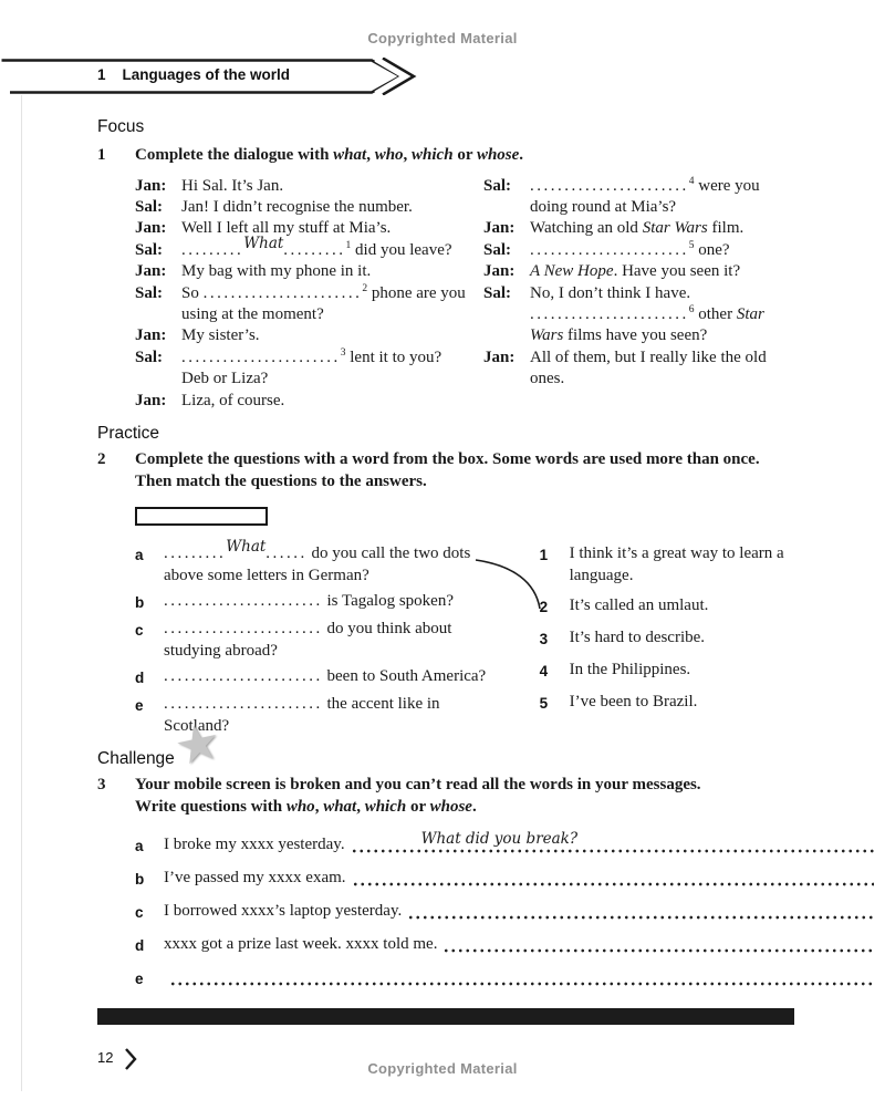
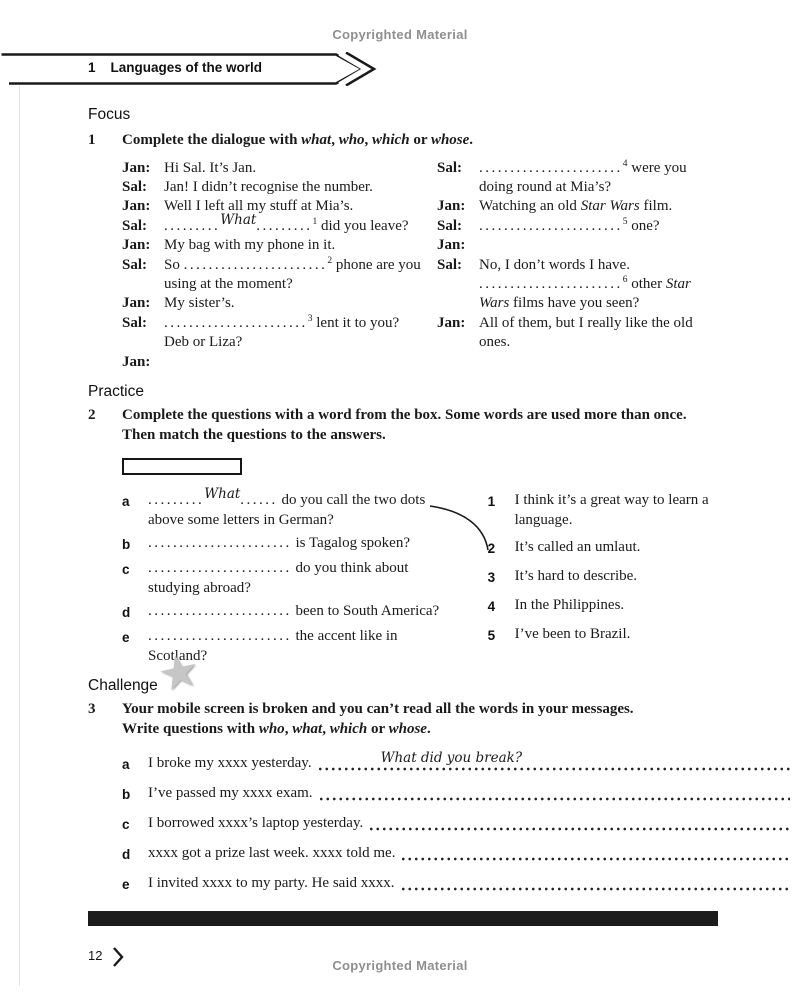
  Copyrighted Material
  1 Languages of the world
  Focus
  1
  Complete the dialogue with what, who, which or whose.
  Jan:
  Hi Sal. It’s Jan.
  Sal:
  Jan! I didn’t recognise the number.
  Jan:
  Well I left all my stuff at Mia’s.
  Sal:
  .........What.........1 did you leave?
  Jan:
  My bag with my phone in it.
  Sal:
  So .......................2 phone are you using at the moment?
  Jan:
  My sister’s.
  Sal:
  .......................3 lent it to you? Deb or Liza?
  Jan:
- Liza, of course.
  Sal:
  .......................4 were you doing round at Mia’s?
  Jan:
  Watching an old Star Wars film.
  Sal:
  .......................5 one?
  Jan:
- A New Hope. Have you seen it?
  Sal:
- No, I don’t think I have. .......................6 other Star Wars films have you seen?
+ No, I don’t words I have. .......................6 other Star Wars films have you seen?
  Jan:
  All of them, but I really like the old ones.
  Practice
  2
  Complete the questions with a word from the box. Some words are used more than once.
  Then match the questions to the answers.
  a
  .........What...... do you call the two dots above some letters in German?
  b
  ....................... is Tagalog spoken?
  c
  ....................... do you think about studying abroad?
  d
  ....................... been to South America?
  e
  ....................... the accent like in Scotland?
  1
  I think it’s a great way to learn a language.
  2
  It’s called an umlaut.
  3
  It’s hard to describe.
  4
  In the Philippines.
  5
  I’ve been to Brazil.
  Challenge
  3
  Your mobile screen is broken and you can’t read all the words in your messages.
  Write questions with who, what, which or whose.
  a
  I broke my xxxx yesterday.
  What did you break?
  b
  I’ve passed my xxxx exam.
  c
  I borrowed xxxx’s laptop yesterday.
  d
  xxxx got a prize last week. xxxx told me.
  e
+ I invited xxxx to my party. He said xxxx.
  12
  Copyrighted Material
